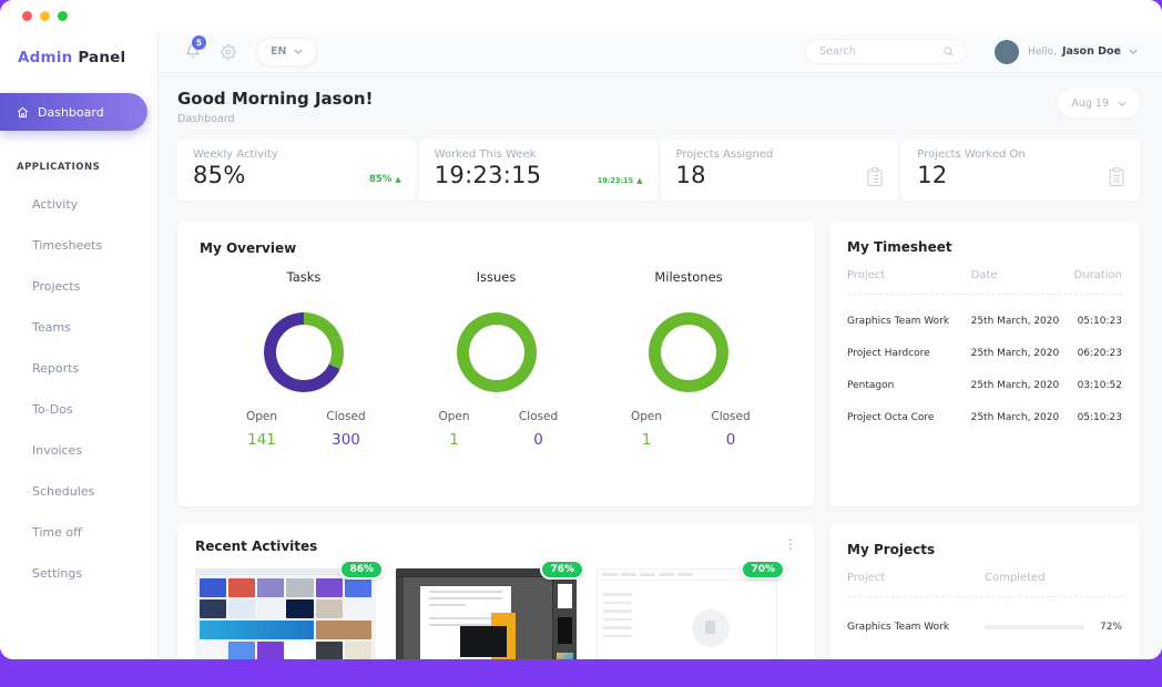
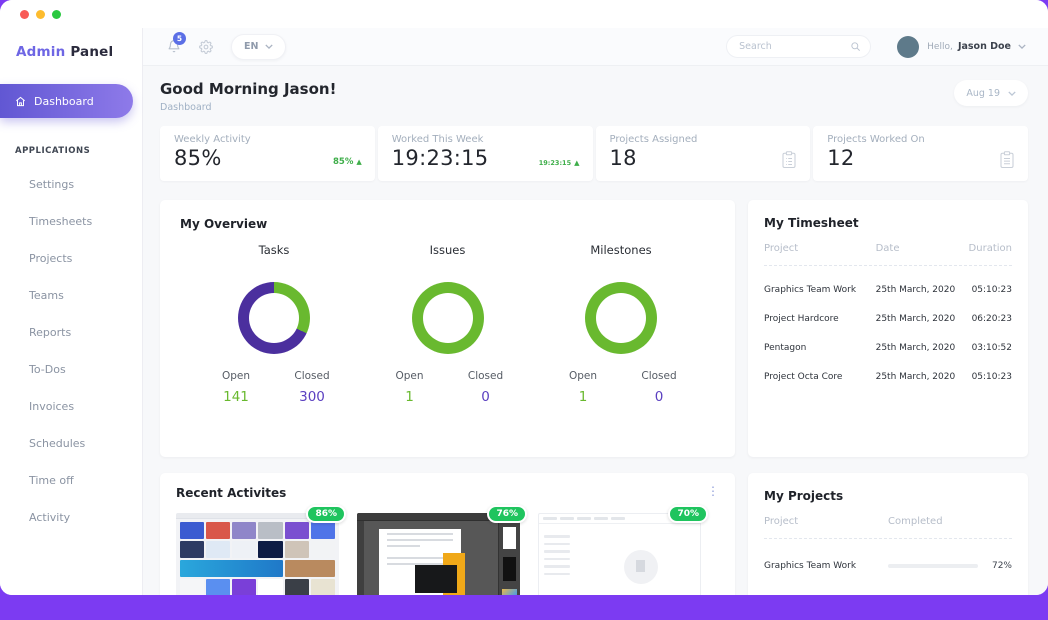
  Admin Panel
  Dashboard
  APPLICATIONS
- Activity
+ Settings
  Timesheets
  Projects
  Teams
  Reports
  To-Dos
  Invoices
  Schedules
  Time off
- Settings
+ Activity
  5
  EN
  Search
  Hello,
  Jason Doe
  Good Morning Jason!
  Dashboard
  Aug 19
  Weekly Activity
  85%
  85%
  ▲
  Worked This Week
  19:23:15
  19:23:15
  ▲
  Projects Assigned
  18
  Projects Worked On
  12
  My Overview
  Tasks
  Open
  141
  Closed
  300
  Issues
  Open
  1
  Closed
  0
  Milestones
  Open
  1
  Closed
  0
  Recent Activites
  ⋮
  86%
  76%
  70%
  My Timesheet
  Project
  Date
  Duration
  Graphics Team Work
  25th March, 2020
  05:10:23
  Project Hardcore
  25th March, 2020
  06:20:23
  Pentagon
  25th March, 2020
  03:10:52
  Project Octa Core
  25th March, 2020
  05:10:23
  My Projects
  Project
  Completed
  Graphics Team Work
  72%
